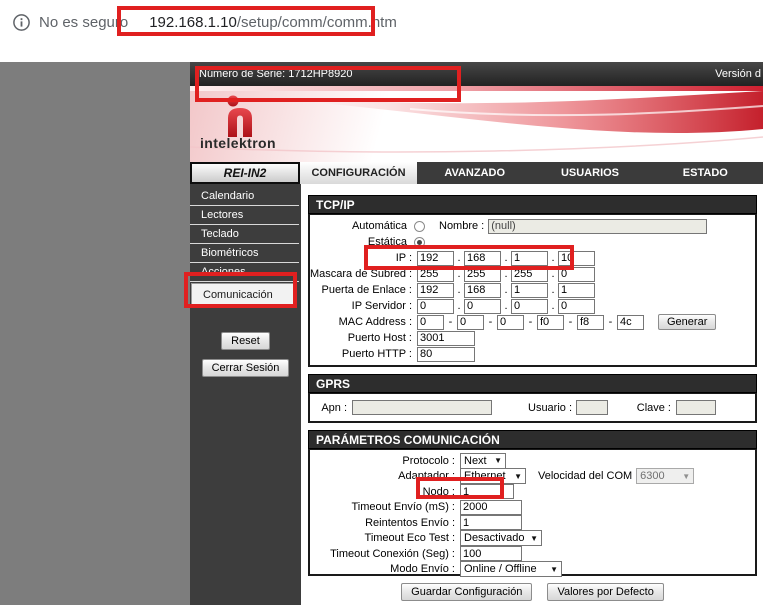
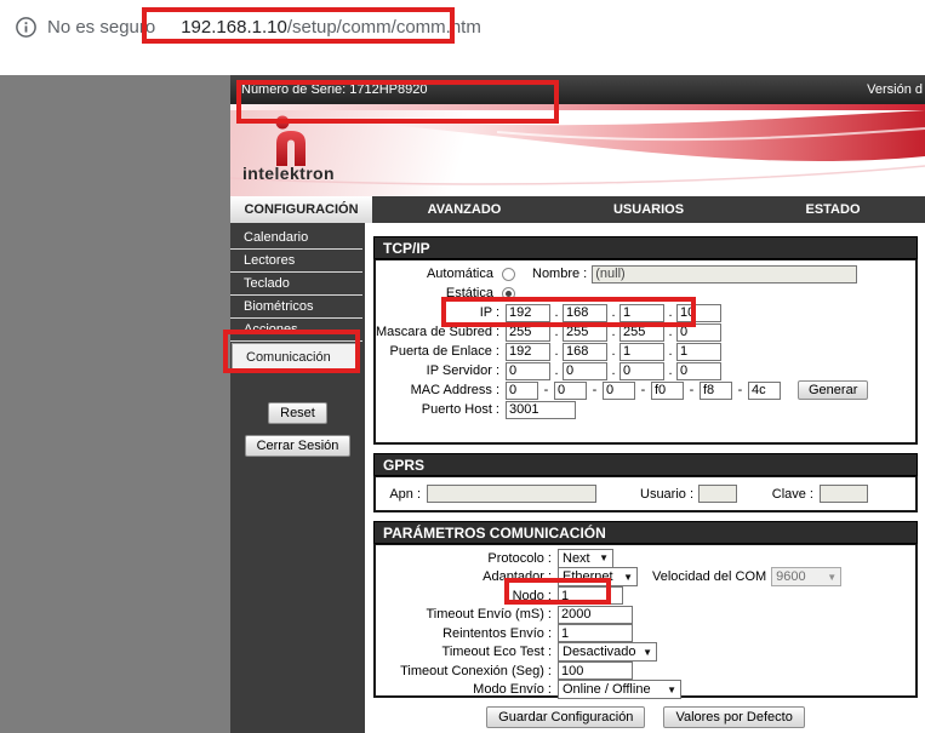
  No es seguro
  192.168.1.10/setup/comm/comm.htm
  Número de Serie: 1712HP8920
  Versión d
  intelektron
- REI-IN2
  CONFIGURACIÓN
  AVANZADO
  USUARIOS
  ESTADO
  Calendario
  Lectores
  Teclado
  Biométricos
  Acciones
  Comunicación
  Reset
  Cerrar Sesión
  TCP/IP
  Automática
  Nombre :
  (null)
  Estática
  IP :
  192
  .
  168
  .
  1
  .
  10
  Mascara de Subred :
  255
  .
  255
  .
  255
  .
  0
  Puerta de Enlace :
  192
  .
  168
  .
  1
  .
  1
  IP Servidor :
  0
  .
  0
  .
  0
  .
  0
  MAC Address :
  0
  -
  0
  -
  0
  -
  f0
  -
  f8
  -
  4c
  Generar
  Puerto Host :
  3001
- Puerto HTTP :
- 80
  GPRS
  Apn :
  Usuario :
  Clave :
  PARÁMETROS COMUNICACIÓN
  Protocolo :
  Next
  ▼
  Adaptador :
  Ethernet
  ▼
  Velocidad del COM
- 6300
+ 9600
  ▼
  Nodo :
  1
  Timeout Envío (mS) :
  2000
  Reintentos Envío :
  1
  Timeout Eco Test :
  Desactivado
  ▼
  Timeout Conexión (Seg) :
  100
  Modo Envío :
  Online / Offline
  ▼
  Guardar Configuración
  Valores por Defecto
